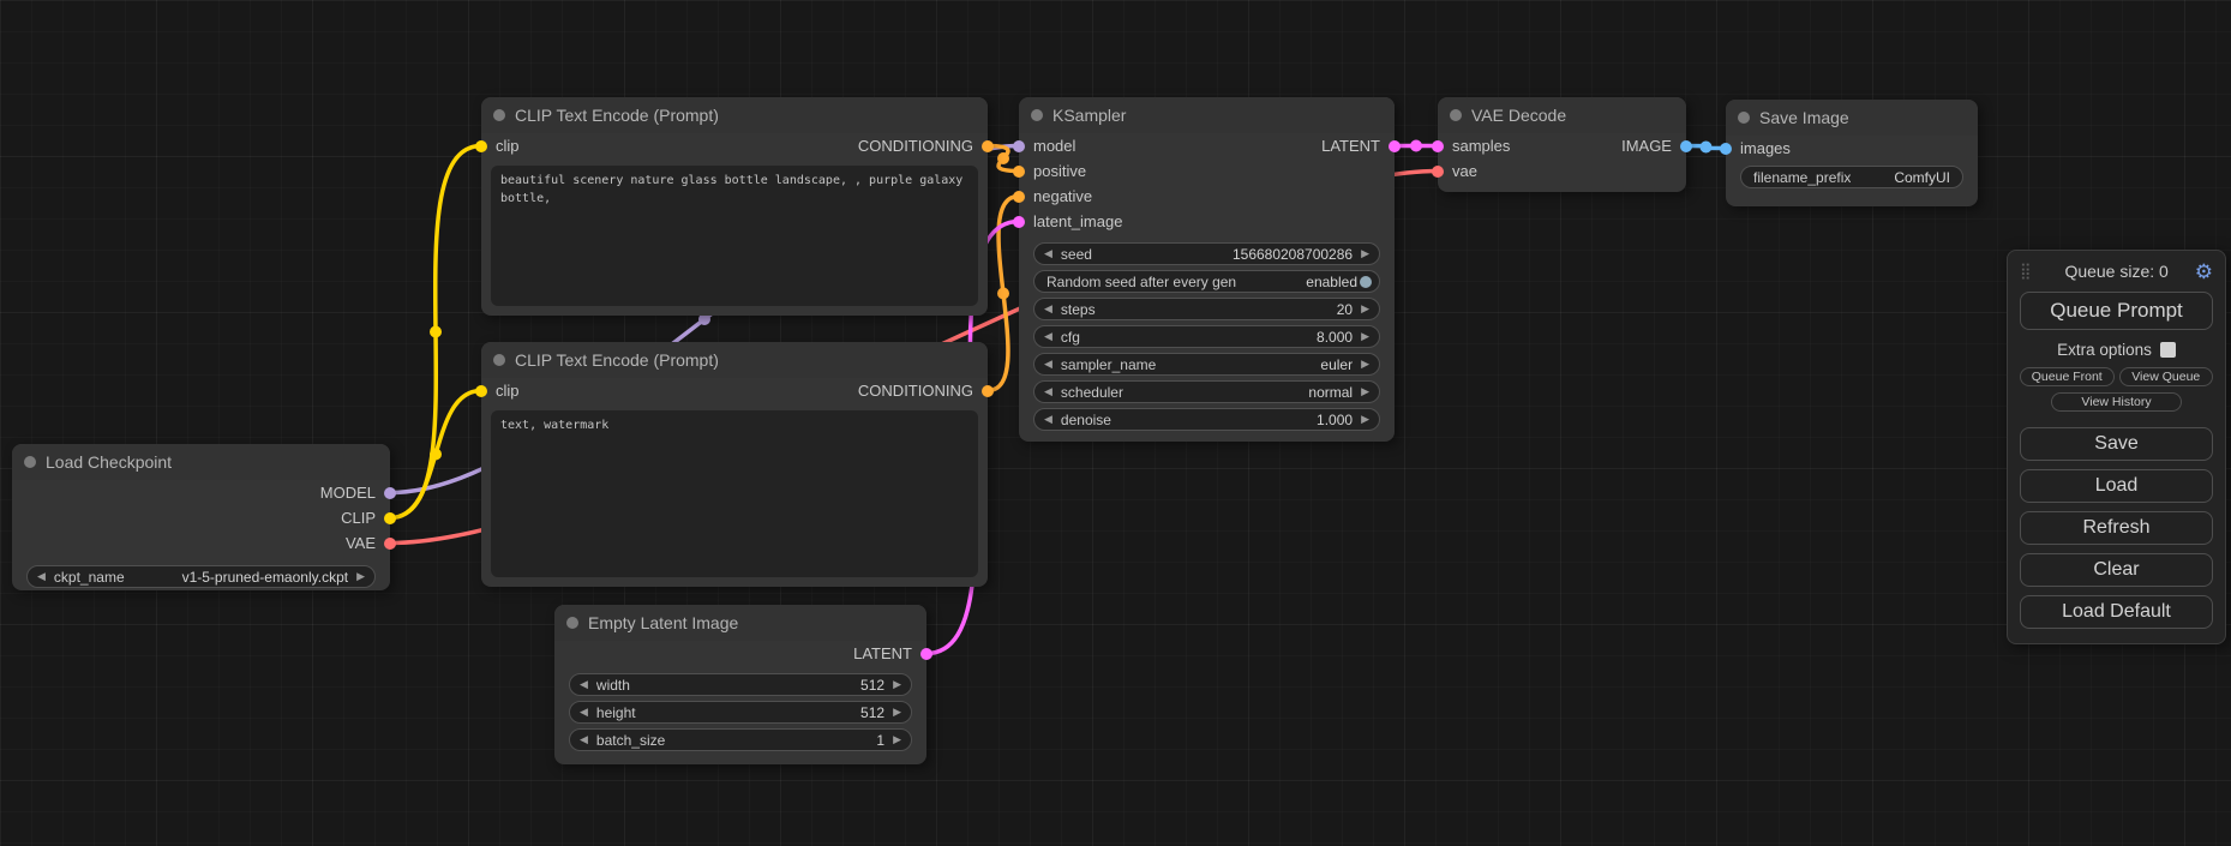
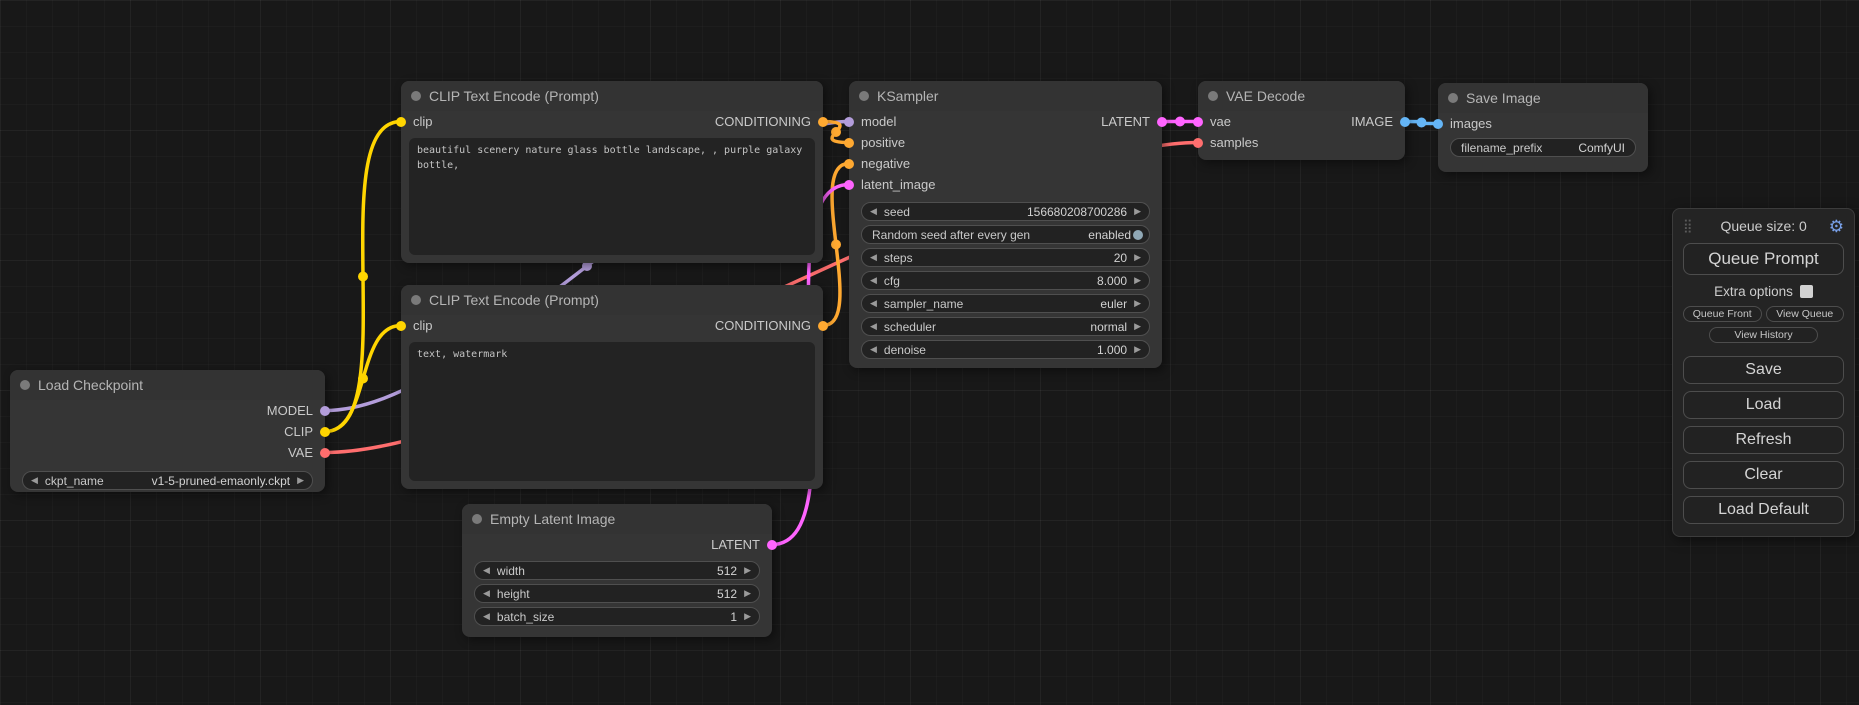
  Load Checkpoint
  MODEL
  CLIP
  VAE
  ◀
  ckpt_name
  v1-5-pruned-emaonly.ckpt
  ▶
  CLIP Text Encode (Prompt)
  clip
  CONDITIONING
  beautiful scenery nature glass bottle landscape, , purple galaxy bottle,
  CLIP Text Encode (Prompt)
  clip
  CONDITIONING
  text, watermark
  Empty Latent Image
  LATENT
  ◀
  width
  512
  ▶
  ◀
  height
  512
  ▶
  ◀
  batch_size
  1
  ▶
  KSampler
  model
  LATENT
  positive
  negative
  latent_image
  ◀
  seed
  156680208700286
  ▶
  Random seed after every gen
  enabled
  ◀
  steps
  20
  ▶
  ◀
  cfg
  8.000
  ▶
  ◀
  sampler_name
  euler
  ▶
  ◀
  scheduler
  normal
  ▶
  ◀
  denoise
  1.000
  ▶
  VAE Decode
- samples
+ vae
  IMAGE
- vae
+ samples
  Save Image
  images
  filename_prefix
  ComfyUI
  ⣿
  Queue size: 0
  ⚙
  Queue Prompt
  Extra options
  Queue Front
  View Queue
  View History
  Save
  Load
  Refresh
  Clear
  Load Default
